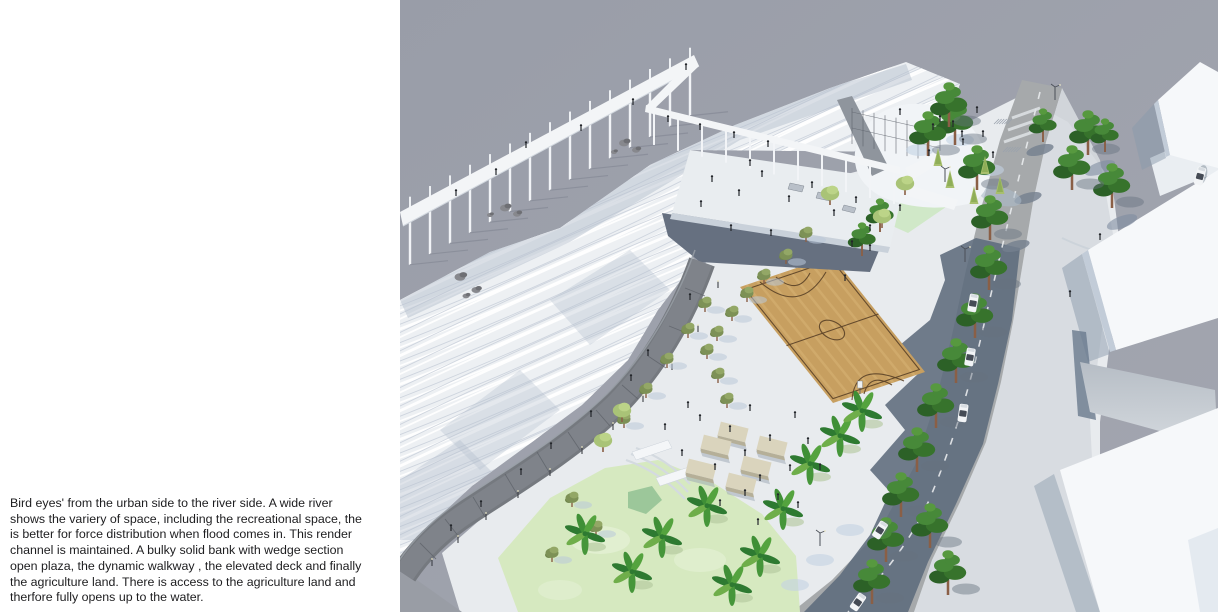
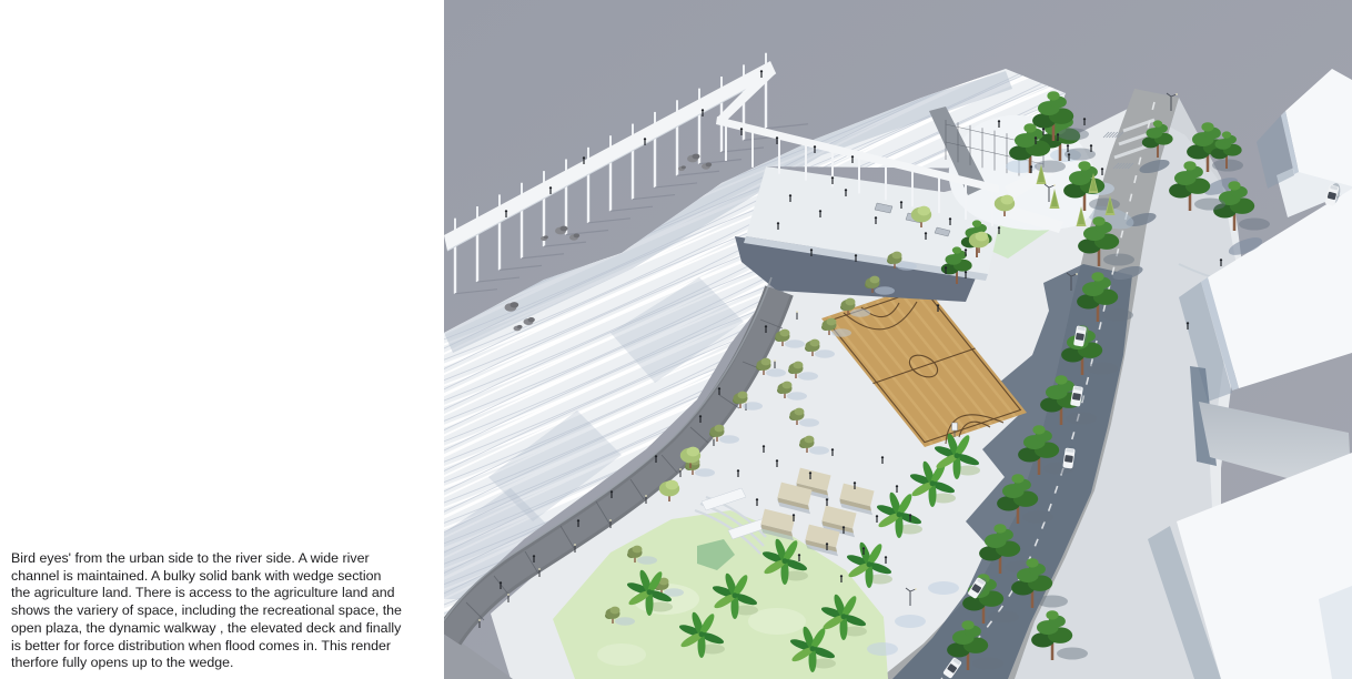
  Bird eyes' from the urban side to the river side. A wide river
- shows the variery of space, including the recreational space, the
+ channel is maintained. A bulky solid bank with wedge section
- is better for force distribution when flood comes in. This render
+ the agriculture land. There is access to the agriculture land and
- channel is maintained. A bulky solid bank with wedge section
+ shows the variery of space, including the recreational space, the
  open plaza, the dynamic walkway , the elevated deck and finally
- the agriculture land. There is access to the agriculture land and
+ is better for force distribution when flood comes in. This render
- therfore fully opens up to the water.
+ therfore fully opens up to the wedge.
